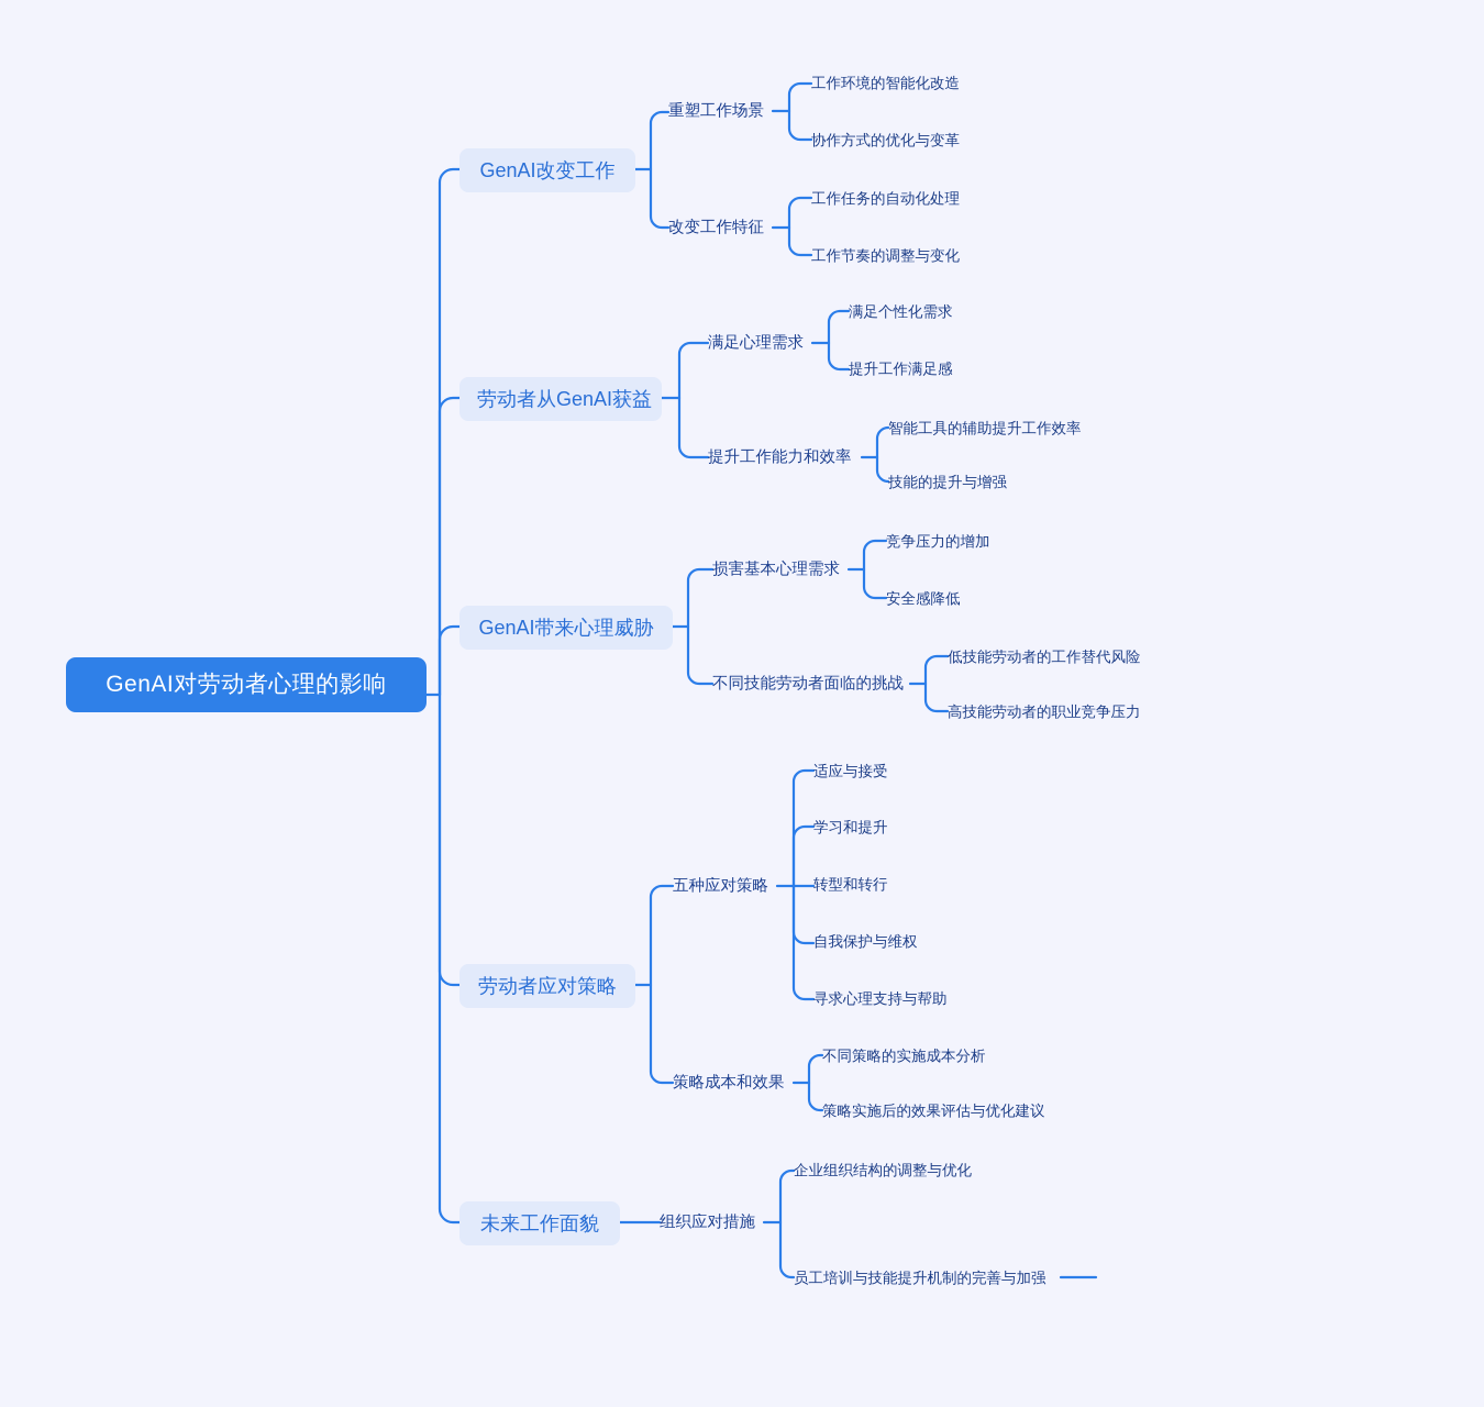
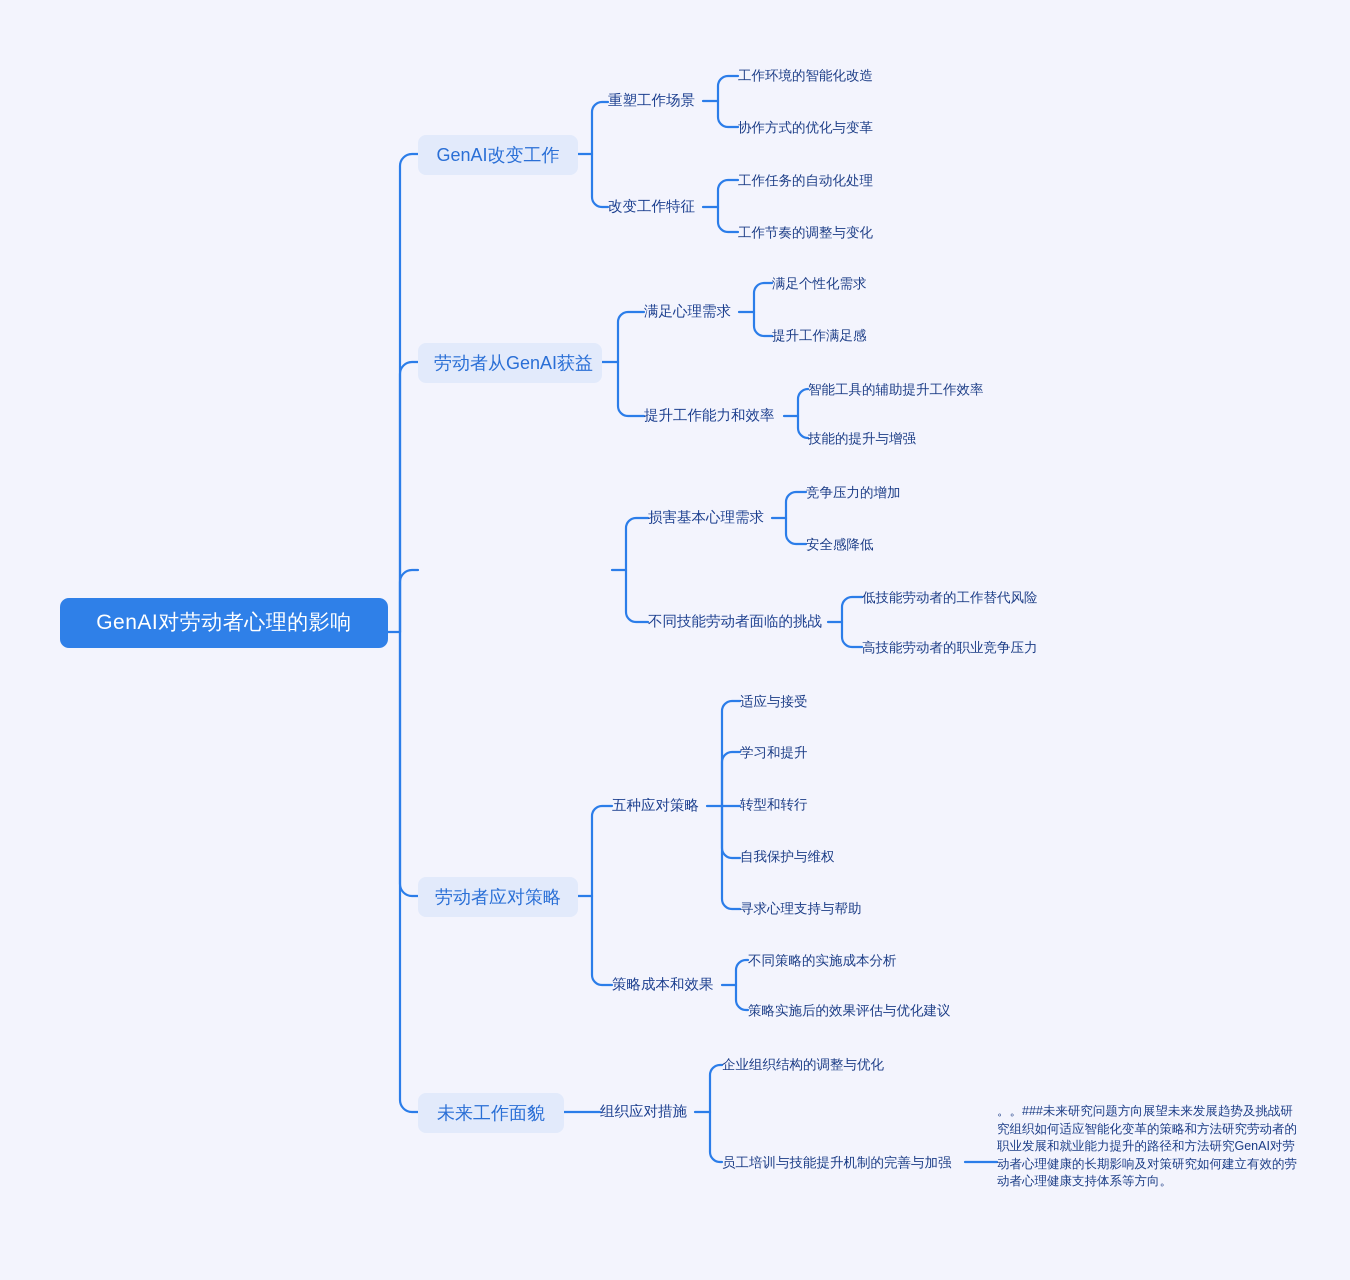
  GenAI对劳动者心理的影响
  GenAI改变工作
  重塑工作场景
  工作环境的智能化改造
  协作方式的优化与变革
  改变工作特征
  工作任务的自动化处理
  工作节奏的调整与变化
  劳动者从GenAI获益
  满足心理需求
  满足个性化需求
  提升工作满足感
  提升工作能力和效率
  智能工具的辅助提升工作效率
  技能的提升与增强
- GenAI带来心理威胁
  损害基本心理需求
  竞争压力的增加
  安全感降低
  不同技能劳动者面临的挑战
  低技能劳动者的工作替代风险
  高技能劳动者的职业竞争压力
  劳动者应对策略
  五种应对策略
  适应与接受
  学习和提升
  转型和转行
  自我保护与维权
  寻求心理支持与帮助
  策略成本和效果
  不同策略的实施成本分析
  策略实施后的效果评估与优化建议
  未来工作面貌
  组织应对措施
  企业组织结构的调整与优化
  员工培训与技能提升机制的完善与加强
+ 。。###未来研究问题方向展望未来发展趋势及挑战研究组织如何适应智能化变革的策略和方法研究劳动者的职业发展和就业能力提升的路径和方法研究GenAI对劳动者心理健康的长期影响及对策研究如何建立有效的劳动者心理健康支持体系等方向。
